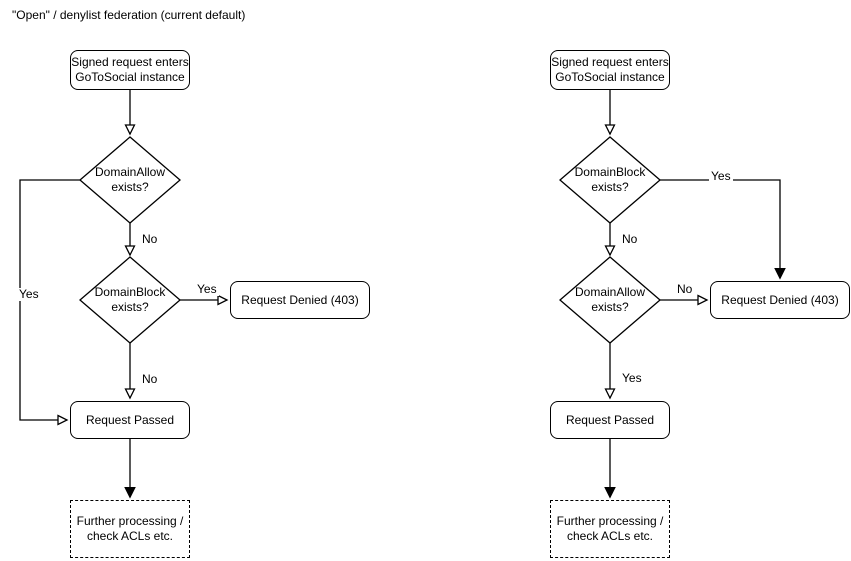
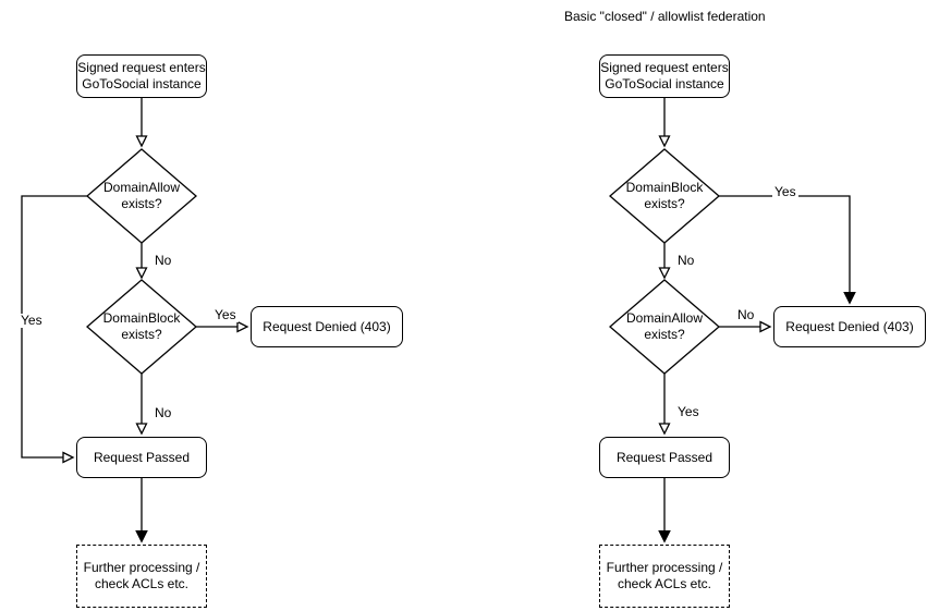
- "Open" / denylist federation (current default)
  Signed request enters
  GoToSocial instance
  DomainAllow
  exists?
  DomainBlock
  exists?
  Request Denied (403)
  Request Passed
  Further processing /
  check ACLs etc.
  No
  Yes
  Yes
  No
+ Basic "closed" / allowlist federation
  Signed request enters
  GoToSocial instance
  DomainBlock
  exists?
  DomainAllow
  exists?
  Request Denied (403)
  Request Passed
  Further processing /
  check ACLs etc.
  No
  Yes
  No
  Yes
